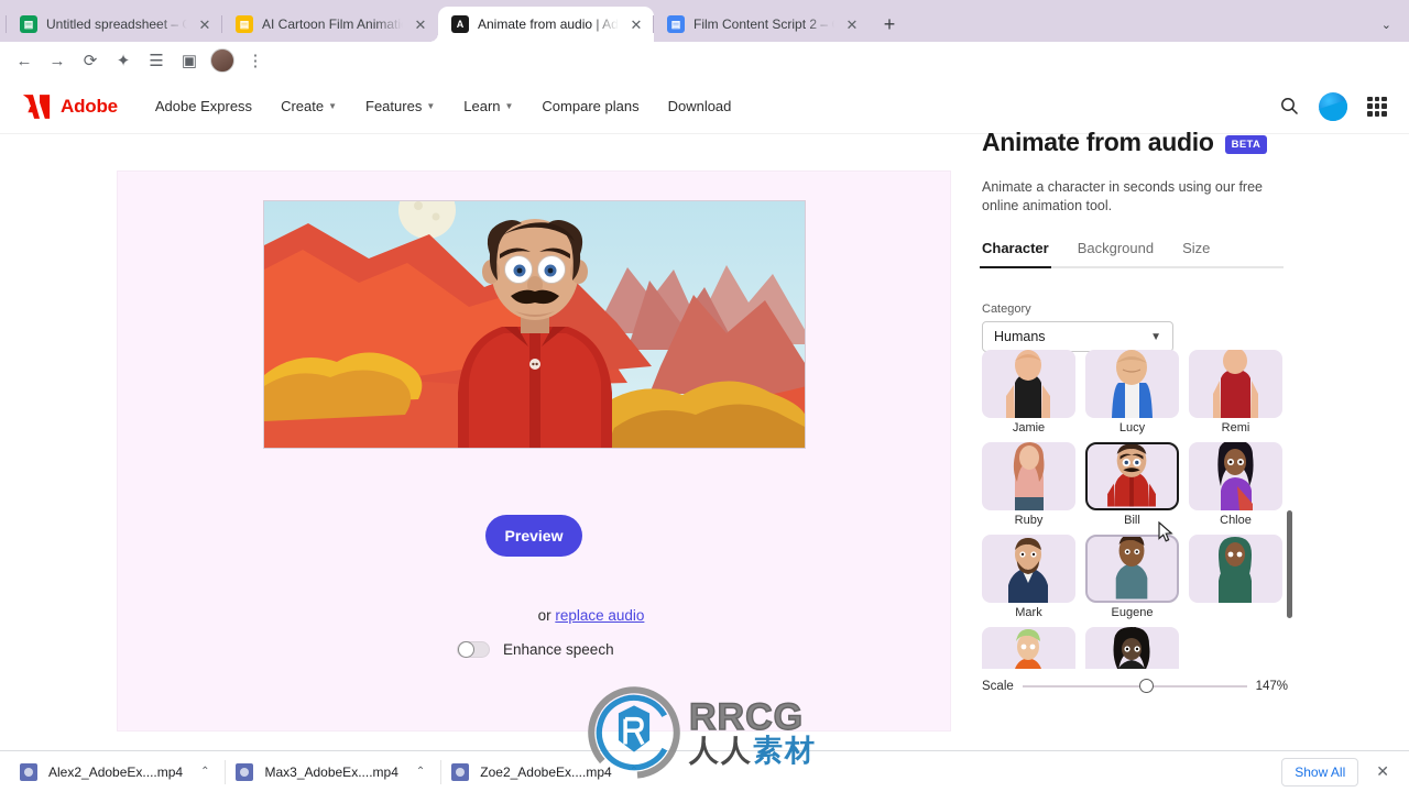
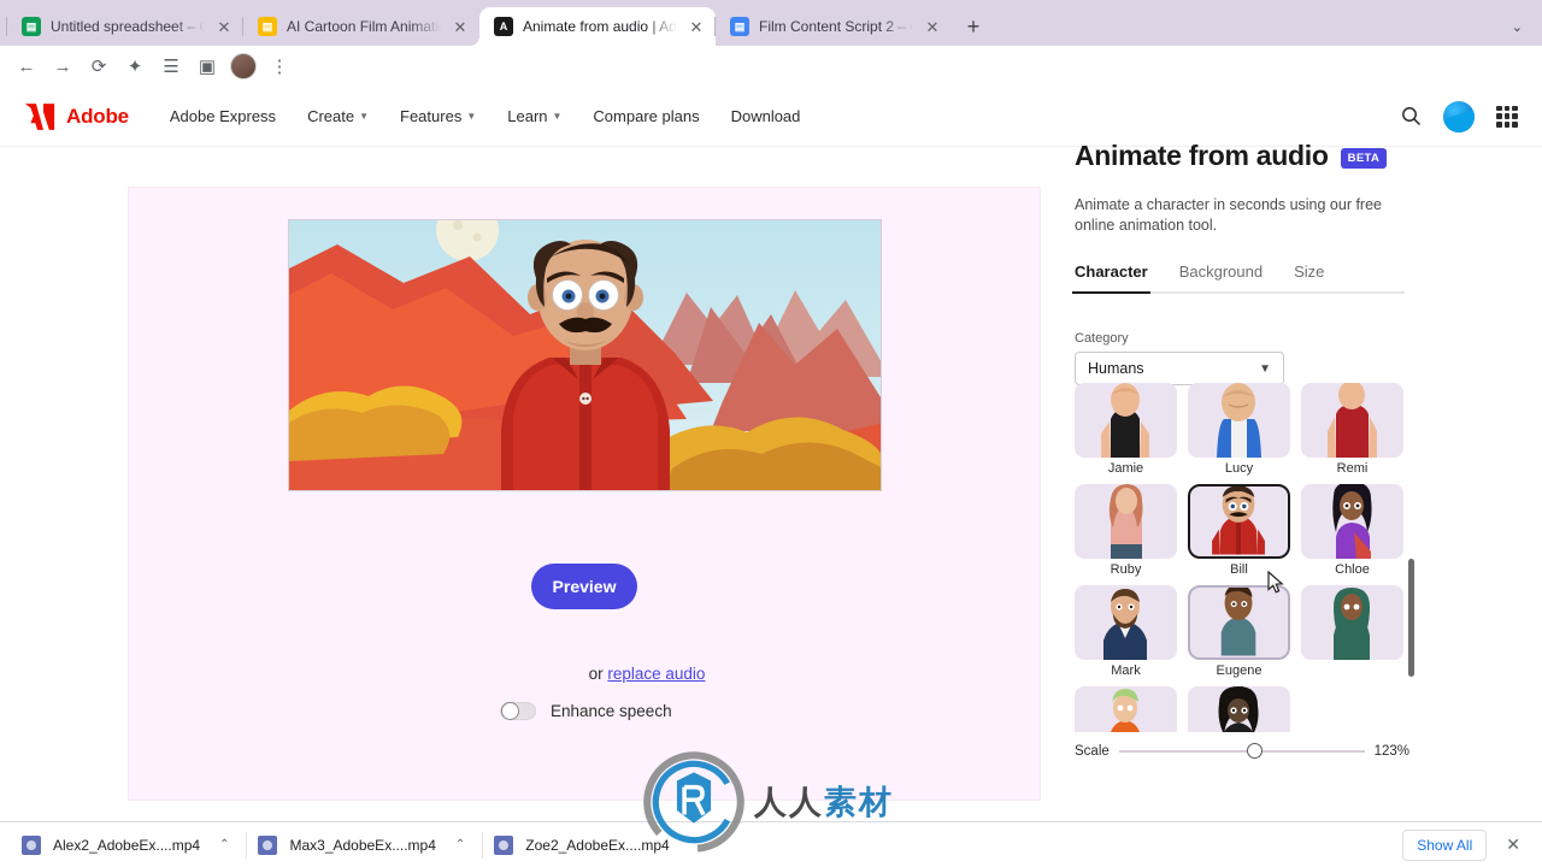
  ▤
  ✕
  ▤
  AI Cartoon Film Animati
  ✕
  A
  ✕
  ▤
  ✕
  +
  ⌄
  ←
  →
  ⟳
  ✦
  ☰
  ▣
  ⋮
  Adobe
  Adobe Express
  Create
  ▼
  Features
  ▼
  Learn
  ▼
  Compare plans
  Download
  Preview
  or replace audio
  Enhance speech
  Animate from audio
  BETA
  Animate a character in seconds using our free online animation tool.
  Character
  Background
  Size
  Category
  Humans
  ▼
  Jamie
  Lucy
  Remi
  Ruby
  Bill
  Chloe
  Mark
  Eugene
  Scale
- 147%
+ 123%
- RRCG
  人人素材
  Alex2_AdobeEx....mp4
  ⌃
  Max3_AdobeEx....mp4
  ⌃
  Zoe2_AdobeEx....mp4
  ⌃
  Show All
  ✕
